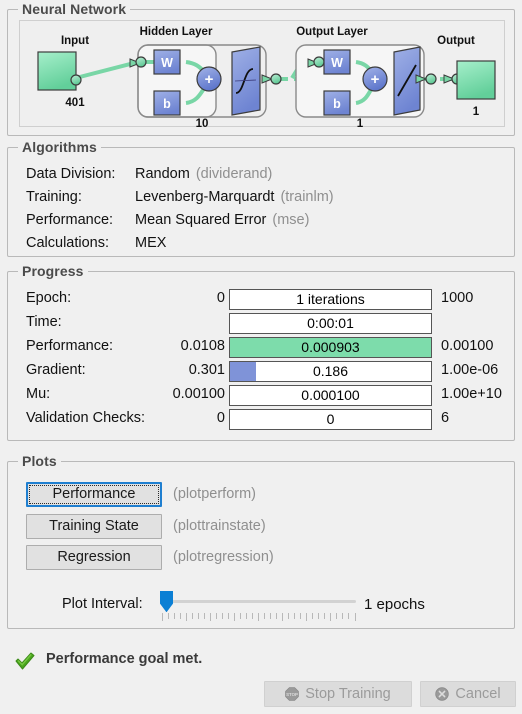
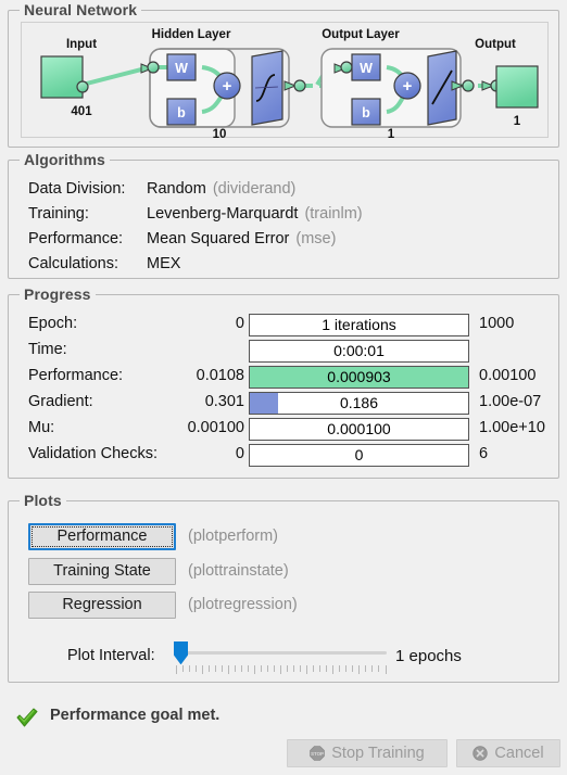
  Neural Network
  Input
  Hidden Layer
  Output Layer
  Output
  401
  W
  b
  +
  10
  W
  b
  +
  1
  1
  Algorithms
  Data Division:
  Random (dividerand)
  Training:
  Levenberg-Marquardt (trainlm)
  Performance:
  Mean Squared Error (mse)
  Calculations:
  MEX
  Progress
  Epoch:
  0
  1 iterations
  1000
  Time:
  0:00:01
  Performance:
  0.0108
  0.000903
  0.00100
  Gradient:
  0.301
  0.186
- 1.00e-06
+ 1.00e-07
  Mu:
  0.00100
  0.000100
  1.00e+10
  Validation Checks:
  0
  0
  6
  Plots
  Performance
  (plotperform)
  Training State
  (plottrainstate)
  Regression
  (plotregression)
  Plot Interval:
  1 epochs
  Performance goal met.
  Stop Training
  Cancel
